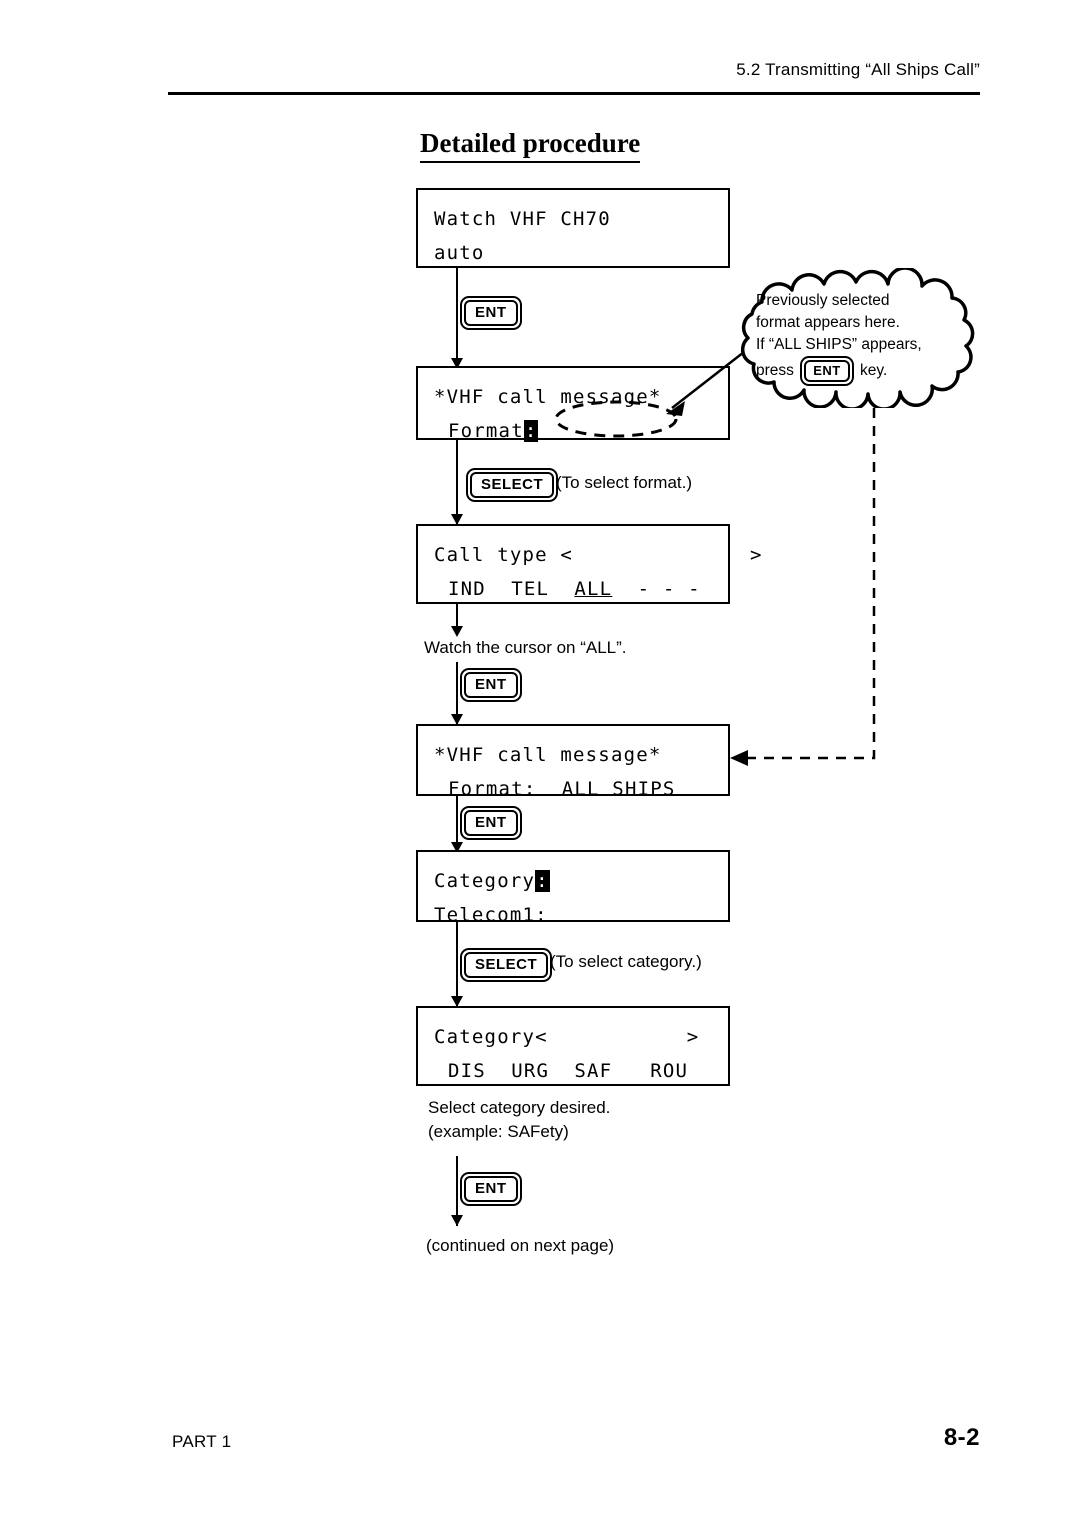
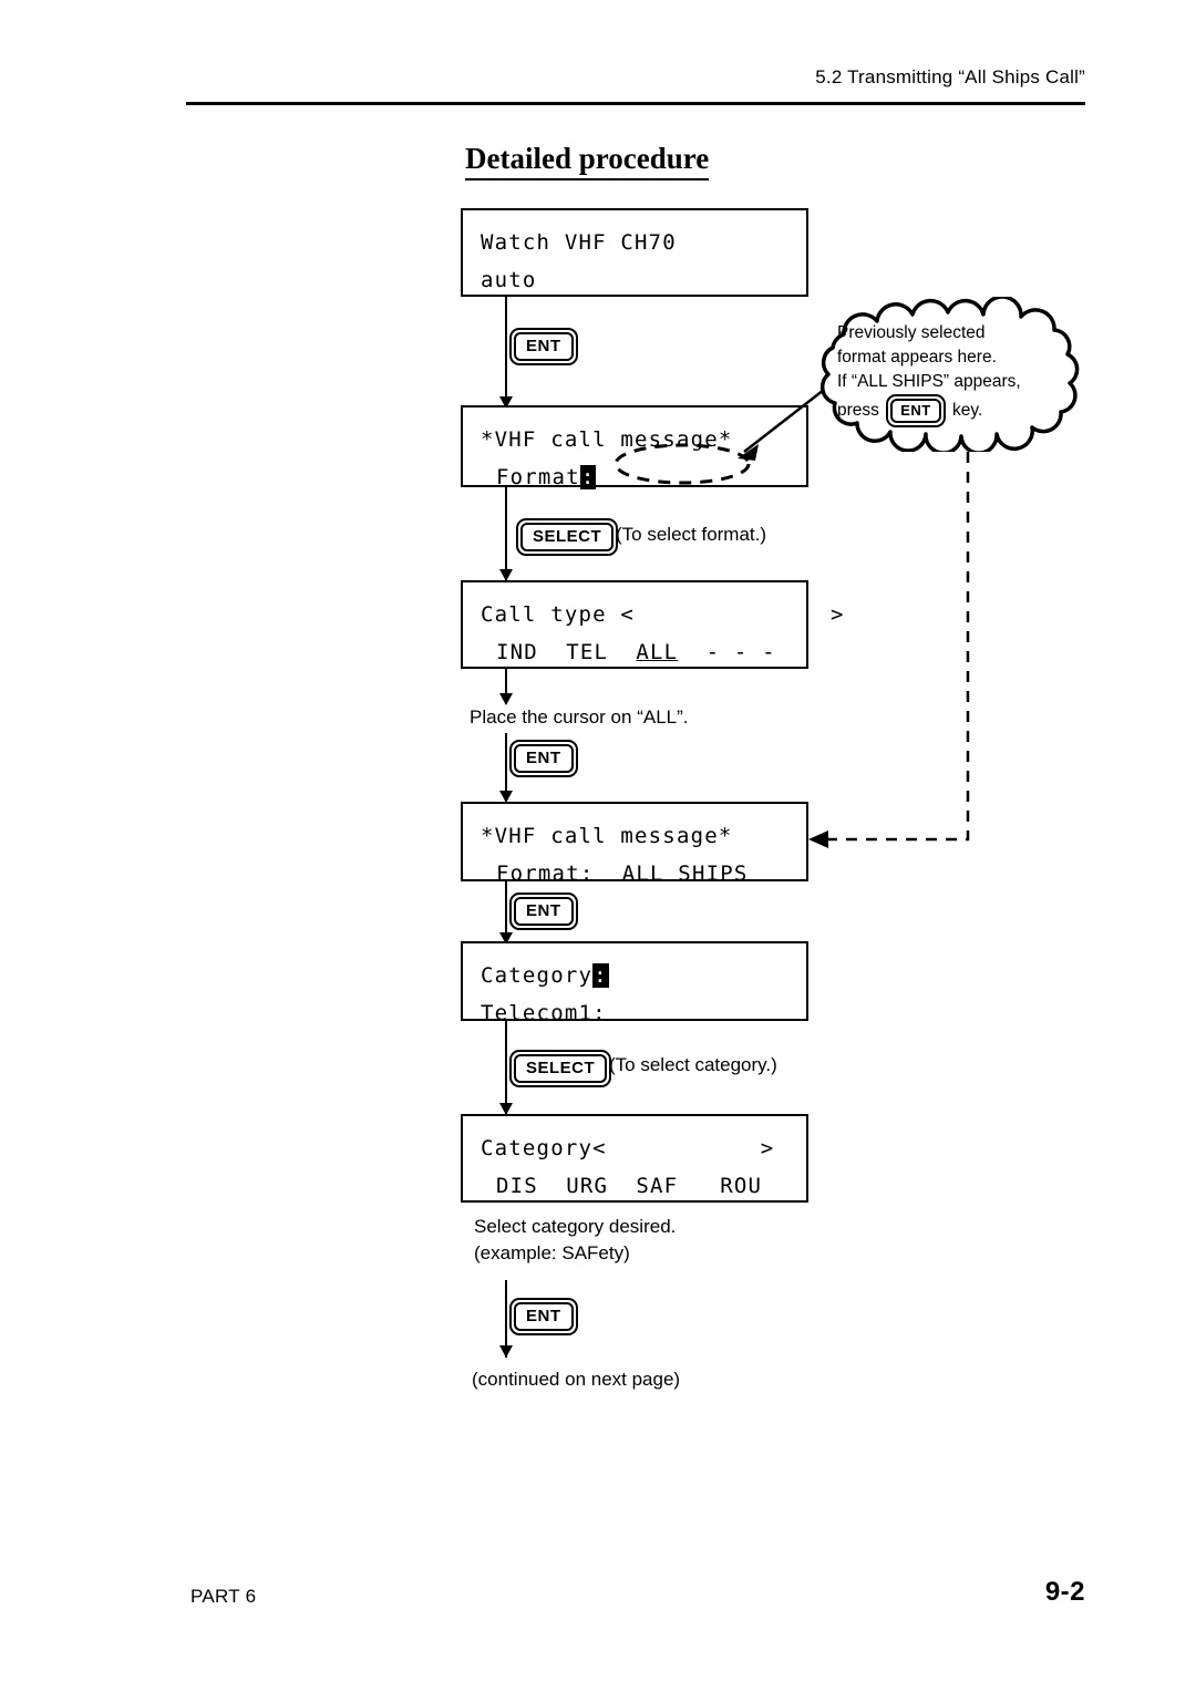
  5.2 Transmitting “All Ships Call”
  Detailed procedure
  Watch VHF CH70
  auto
  ENT
  *VHF call message*
  Format:
  SELECT
  (To select format.)
  Call type <
  IND TEL ALL - - -
- Watch the cursor on “ALL”.
+ Place the cursor on “ALL”.
  ENT
  *VHF call message*
  Format: ALL SHIPS
  ENT
  Category:
  Telecom1:
  SELECT
  (To select category.)
  Category< >
  DIS URG SAF ROU
  Select category desired.
  (example: SAFety)
  ENT
  (continued on next page)
  Previously selected
  format appears here.
  If “ALL SHIPS” appears,
  press
  ENT
  key.
- PART 1
+ PART 6
- 8-2
+ 9-2
